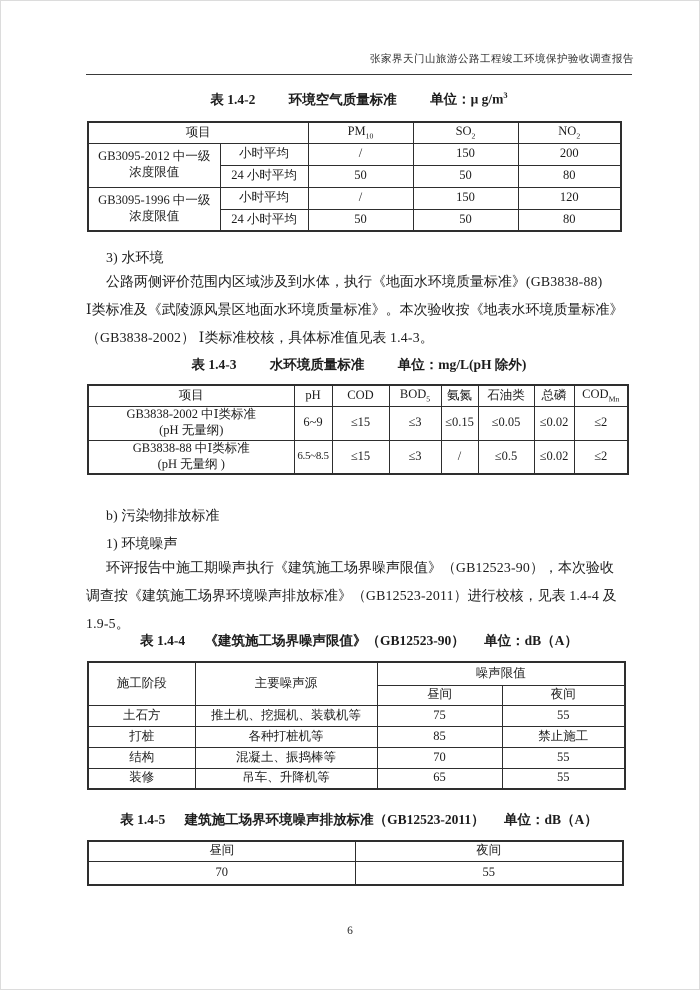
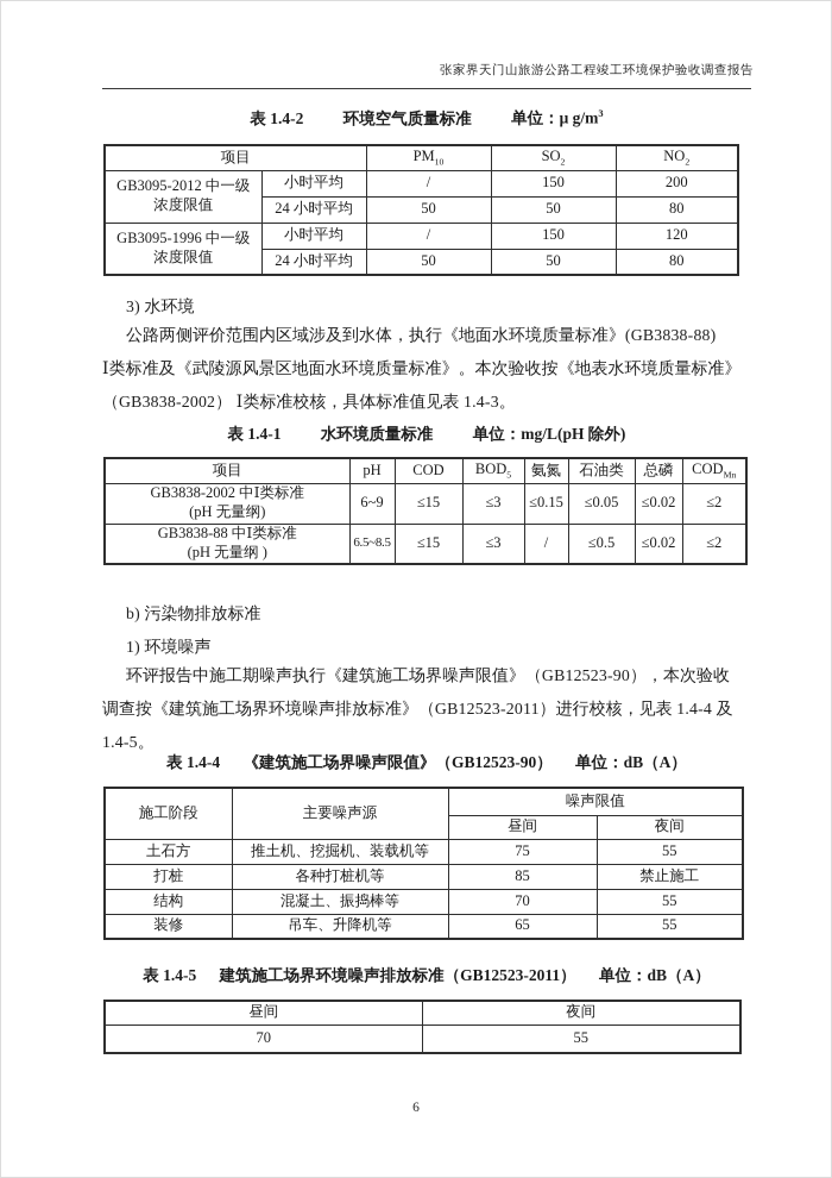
  张家界天门山旅游公路工程竣工环境保护验收调查报告
  表 1.4-2 环境空气质量标准 单位：μ g/m3
  项目	PM10	SO2	NO2
  GB3095-2012 中一级 浓度限值	小时平均	/	150	200
  24 小时平均	50	50	80
  GB3095-1996 中一级 浓度限值	小时平均	/	150	120
  24 小时平均	50	50	80
  3) 水环境
  公路两侧评价范围内区域涉及到水体，执行《地面水环境质量标准》(GB3838-88)
  Ⅰ类标准及《武陵源风景区地面水环境质量标准》。本次验收按《地表水环境质量标准》
  （GB3838-2002） Ⅰ类标准校核，具体标准值见表 1.4-3。
- 表 1.4-3 水环境质量标准 单位：mg/L(pH 除外)
+ 表 1.4-1 水环境质量标准 单位：mg/L(pH 除外)
  项目	pH	COD	BOD5	氨氮	石油类	总磷	CODMn
  GB3838-2002 中Ⅰ类标准 (pH 无量纲)	6~9	≤15	≤3	≤0.15	≤0.05	≤0.02	≤2
  GB3838-88 中Ⅰ类标准 (pH 无量纲 )	6.5~8.5	≤15	≤3	/	≤0.5	≤0.02	≤2
  b) 污染物排放标准
  1) 环境噪声
  环评报告中施工期噪声执行《建筑施工场界噪声限值》（GB12523-90），本次验收
  调查按《建筑施工场界环境噪声排放标准》（GB12523-2011）进行校核，见表 1.4-4 及
- 1.9-5。
+ 1.4-5。
  表 1.4-4 《建筑施工场界噪声限值》（GB12523-90） 单位：dB（A）
  施工阶段	主要噪声源	噪声限值
  昼间	夜间
  土石方	推土机、挖掘机、装载机等	75	55
  打桩	各种打桩机等	85	禁止施工
  结构	混凝土、振捣棒等	70	55
  装修	吊车、升降机等	65	55
  表 1.4-5 建筑施工场界环境噪声排放标准（GB12523-2011） 单位：dB（A）
  昼间	夜间
  70	55
  6
